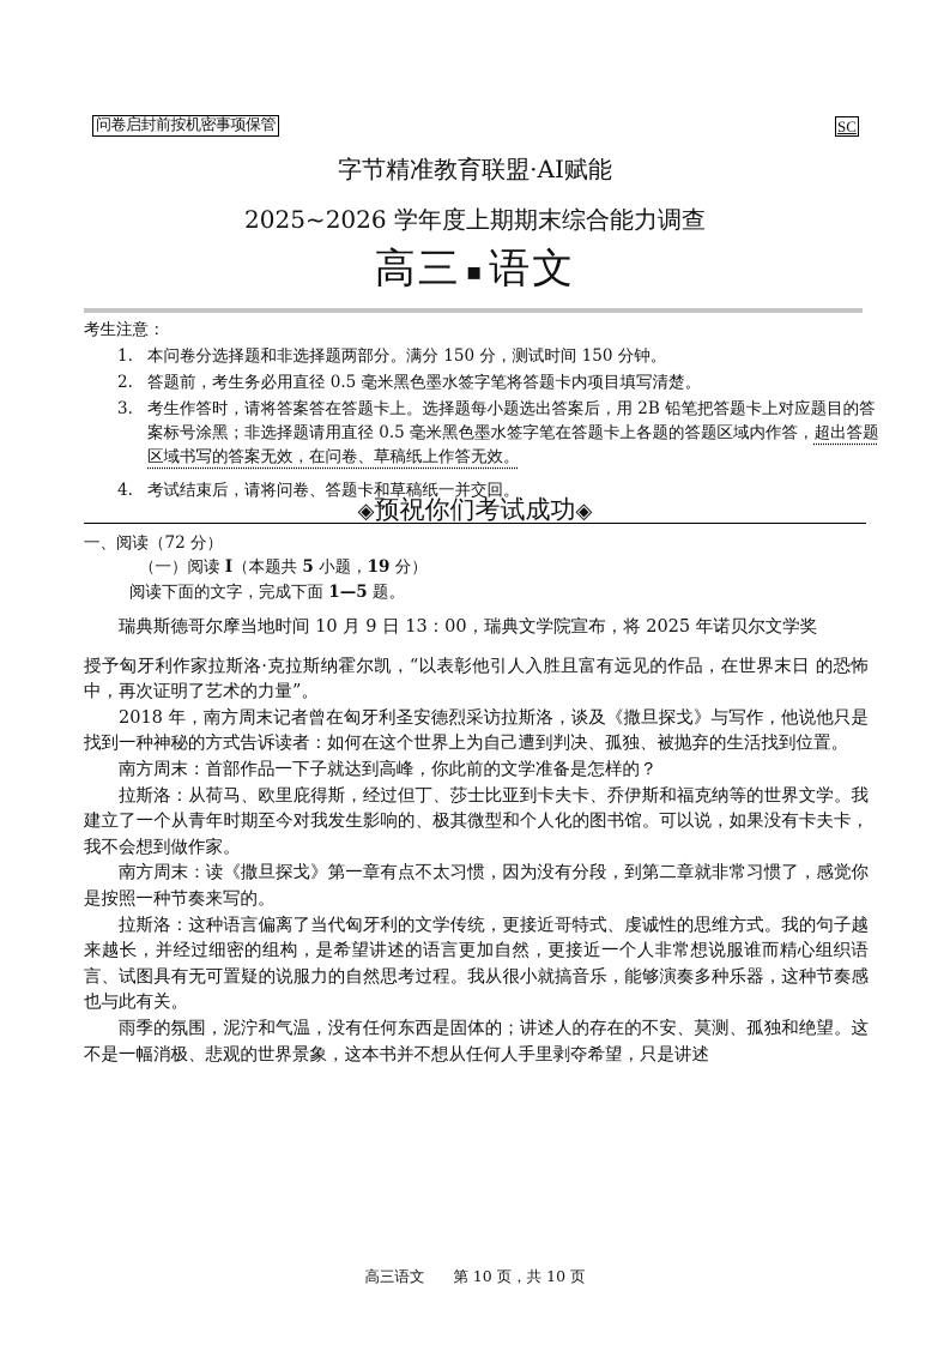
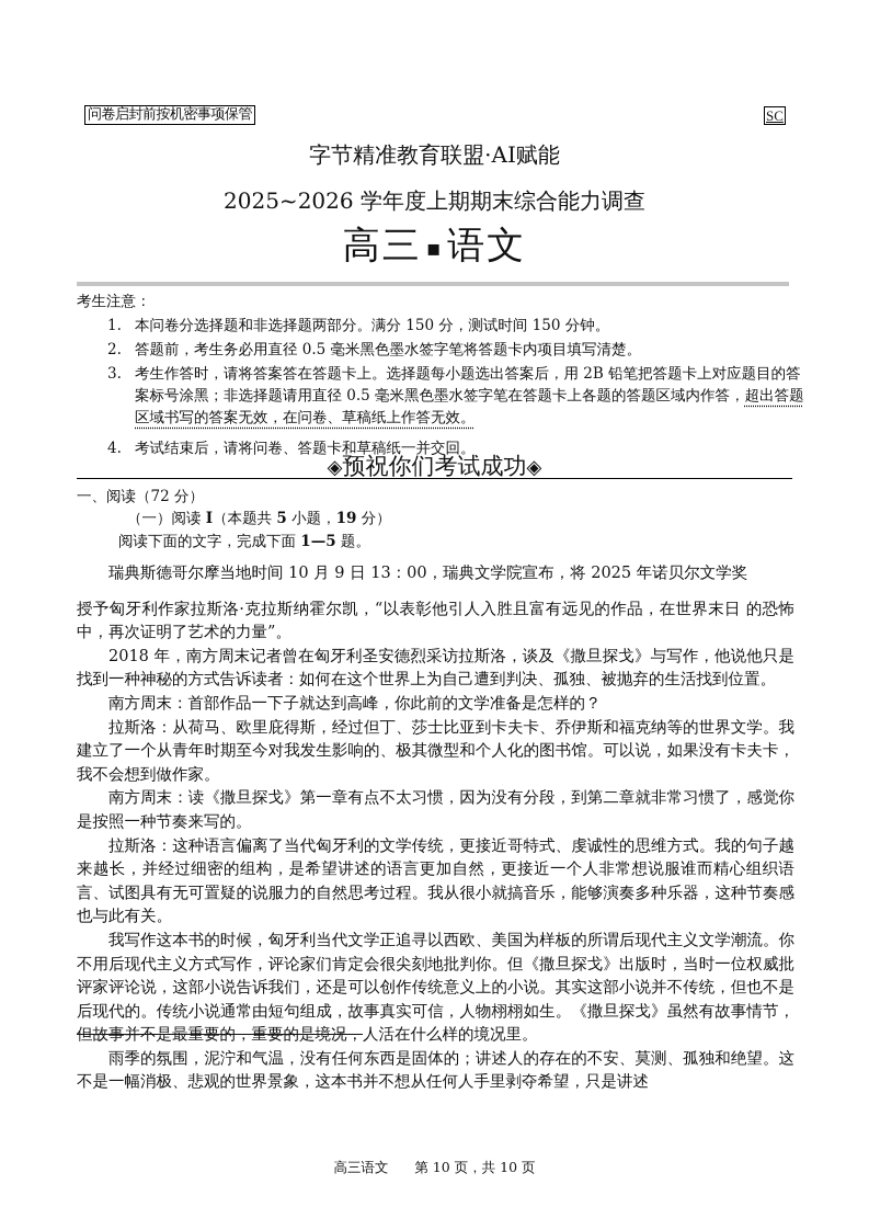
  问卷启封前按机密事项保管
  SC
  字节精准教育联盟·AI赋能
  2025~2026 学年度上期期末综合能力调查
  高三 ▪ 语文
  考生注意：
  1.
  本问卷分选择题和非选择题两部分。满分 150 分，测试时间 150 分钟。
  2.
  答题前，考生务必用直径 0.5 毫米黑色墨水签字笔将答题卡内项目填写清楚。
  3.
  考生作答时，请将答案答在答题卡上。选择题每小题选出答案后，用 2B 铅笔把答题卡上对应题目的答案标号涂黑；非选择题请用直径 0.5 毫米黑色墨水签字笔在答题卡上各题的答题区域内作答，超出答题区域书写的答案无效，在问卷、草稿纸上作答无效。
  4.
  考试结束后，请将问卷、答题卡和草稿纸一并交回。
  ◈预祝你们考试成功◈
  一、阅读（72 分）
  （一）阅读 I（本题共 5 小题，19 分）
  阅读下面的文字，完成下面 1—5 题。
  瑞典斯德哥尔摩当地时间 10 月 9 日 13：00，瑞典文学院宣布，将 2025 年诺贝尔文学奖
  授予匈牙利作家拉斯洛·克拉斯纳霍尔凯，“以表彰他引人入胜且富有远见的作品，在世界末日 的恐怖中，再次证明了艺术的力量”。
  2018 年，南方周末记者曾在匈牙利圣安德烈采访拉斯洛，谈及《撒旦探戈》与写作，他说他只是找到一种神秘的方式告诉读者：如何在这个世界上为自己遭到判决、孤独、被抛弃的生活找到位置。
  南方周末：首部作品一下子就达到高峰，你此前的文学准备是怎样的？
  拉斯洛：从荷马、欧里庇得斯，经过但丁、莎士比亚到卡夫卡、乔伊斯和福克纳等的世界文学。我建立了一个从青年时期至今对我发生影响的、极其微型和个人化的图书馆。可以说，如果没有卡夫卡，我不会想到做作家。
  南方周末：读《撒旦探戈》第一章有点不太习惯，因为没有分段，到第二章就非常习惯了，感觉你是按照一种节奏来写的。
  拉斯洛：这种语言偏离了当代匈牙利的文学传统，更接近哥特式、虔诚性的思维方式。我的句子越来越长，并经过细密的组构，是希望讲述的语言更加自然，更接近一个人非常想说服谁而精心组织语言、试图具有无可置疑的说服力的自然思考过程。我从很小就搞音乐，能够演奏多种乐器，这种节奏感也与此有关。
+ 我写作这本书的时候，匈牙利当代文学正追寻以西欧、美国为样板的所谓后现代主义文学潮流。你不用后现代主义方式写作，评论家们肯定会很尖刻地批判你。但《撒旦探戈》出版时，当时一位权威批评家评论说，这部小说告诉我们，还是可以创作传统意义上的小说。其实这部小说并不传统，但也不是后现代的。传统小说通常由短句组成，故事真实可信，人物栩栩如生。《撒旦探戈》虽然有故事情节，但故事并不是最重要的，重要的是境况，人活在什么样的境况里。
  雨季的氛围，泥泞和气温，没有任何东西是固体的；讲述人的存在的不安、莫测、孤独和绝望。这不是一幅消极、悲观的世界景象，这本书并不想从任何人手里剥夺希望，只是讲述
  高三语文 第 10 页，共 10 页
